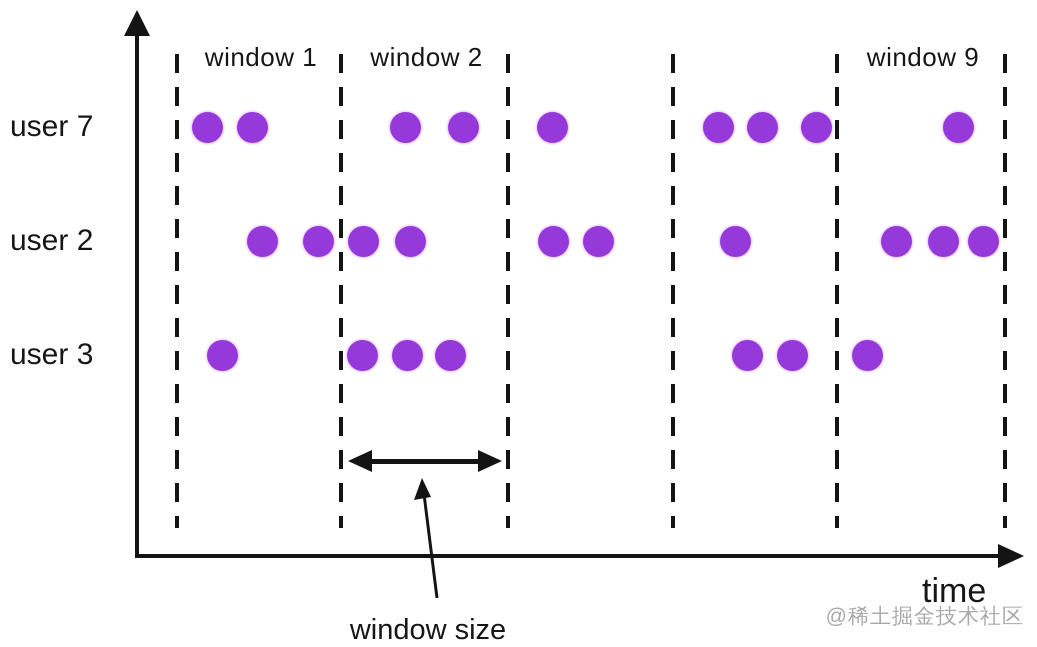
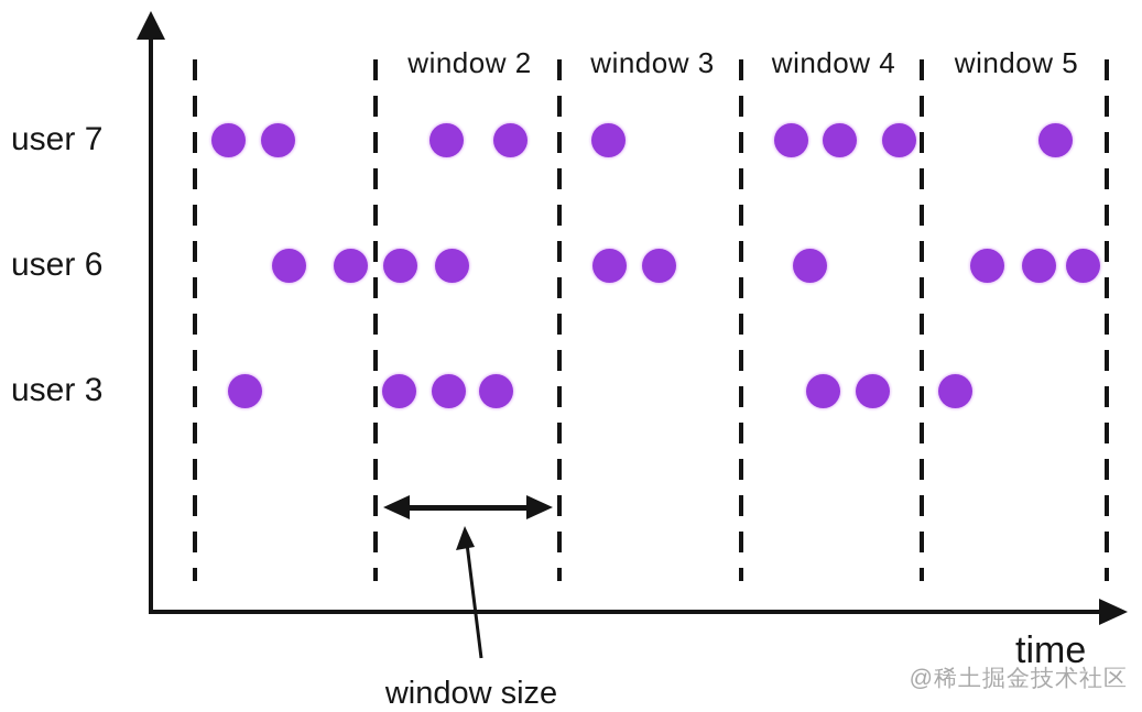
  window size
  time
  @稀土掘金技术社区
- window 1
  window 2
+ window 3
+ window 4
- window 9
+ window 5
  user 7
- user 2
+ user 6
  user 3
